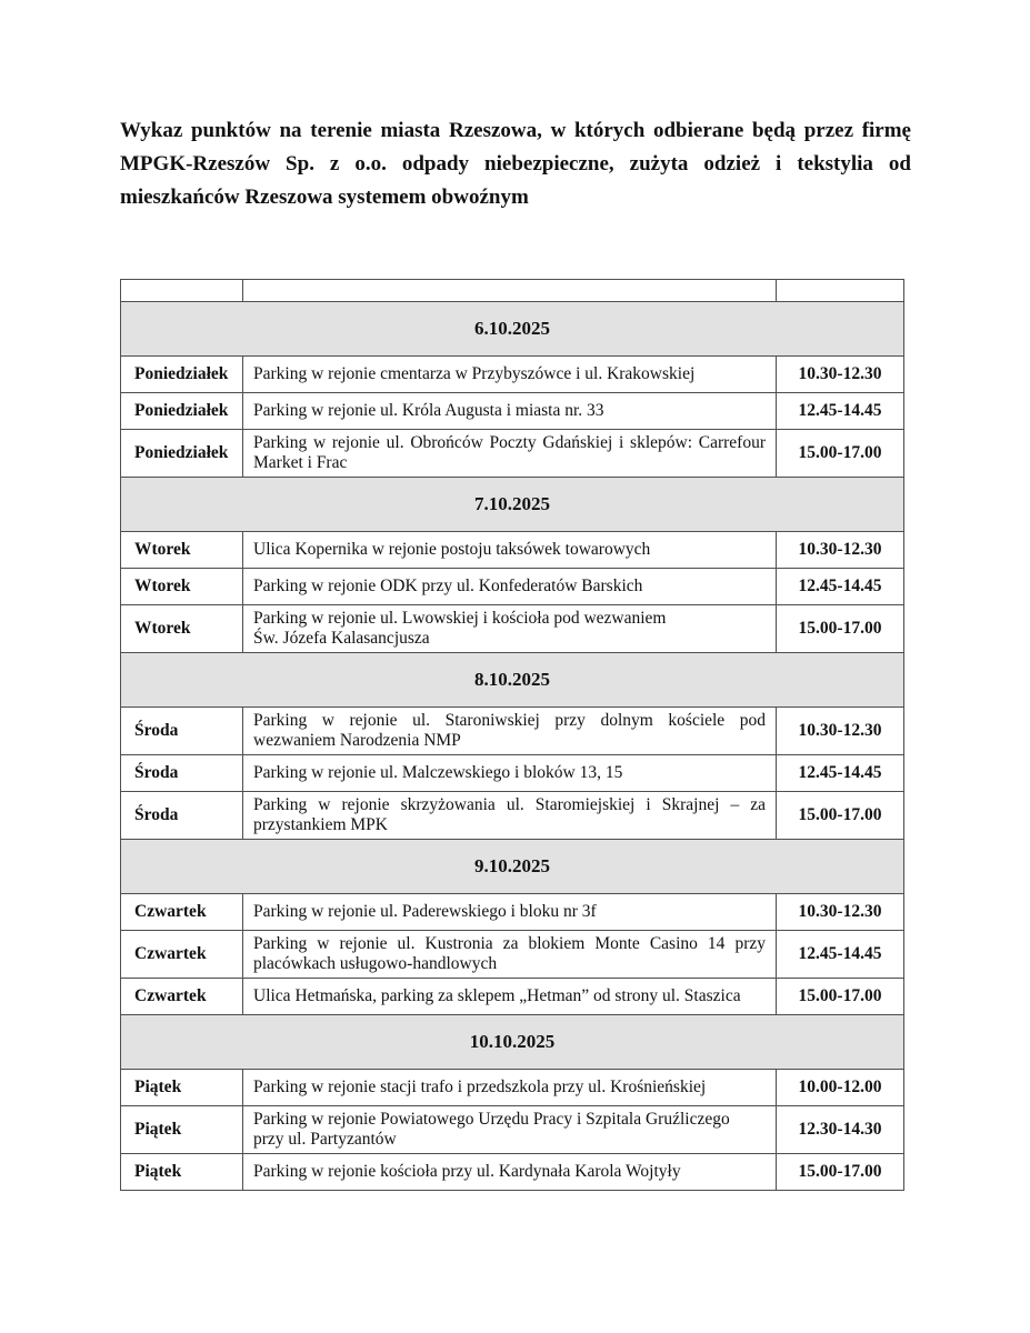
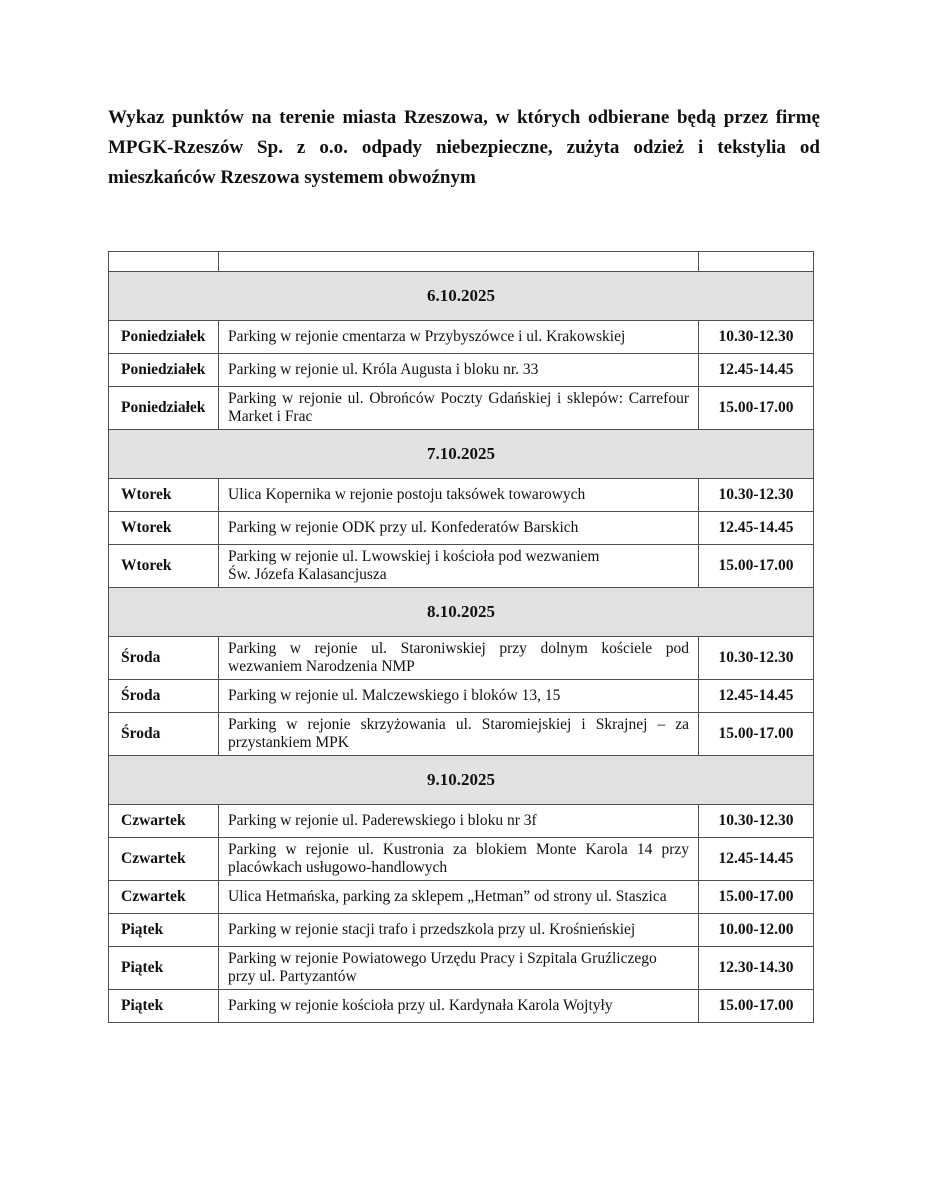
  Wykaz punktów na terenie miasta Rzeszowa, w których odbierane będą przez firmę MPGK-Rzeszów Sp. z o.o. odpady niebezpieczne, zużyta odzież i tekstylia od mieszkańców Rzeszowa systemem obwoźnym
  6.10.2025
  Poniedziałek	Parking w rejonie cmentarza w Przybyszówce i ul. Krakowskiej	10.30-12.30
- Poniedziałek	Parking w rejonie ul. Króla Augusta i miasta nr. 33	12.45-14.45
+ Poniedziałek	Parking w rejonie ul. Króla Augusta i bloku nr. 33	12.45-14.45
  Poniedziałek	Parking w rejonie ul. Obrońców Poczty Gdańskiej i sklepów: Carrefour Market i Frac	15.00-17.00
  7.10.2025
  Wtorek	Ulica Kopernika w rejonie postoju taksówek towarowych	10.30-12.30
  Wtorek	Parking w rejonie ODK przy ul. Konfederatów Barskich	12.45-14.45
  Wtorek	Parking w rejonie ul. Lwowskiej i kościoła pod wezwaniem Św. Józefa Kalasancjusza	15.00-17.00
  8.10.2025
  Środa	Parking w rejonie ul. Staroniwskiej przy dolnym kościele pod wezwaniem Narodzenia NMP	10.30-12.30
  Środa	Parking w rejonie ul. Malczewskiego i bloków 13, 15	12.45-14.45
  Środa	Parking w rejonie skrzyżowania ul. Staromiejskiej i Skrajnej – za przystankiem MPK	15.00-17.00
  9.10.2025
  Czwartek	Parking w rejonie ul. Paderewskiego i bloku nr 3f	10.30-12.30
- Czwartek	Parking w rejonie ul. Kustronia za blokiem Monte Casino 14 przy placówkach usługowo-handlowych	12.45-14.45
+ Czwartek	Parking w rejonie ul. Kustronia za blokiem Monte Karola 14 przy placówkach usługowo-handlowych	12.45-14.45
  Czwartek	Ulica Hetmańska, parking za sklepem „Hetman” od strony ul. Staszica	15.00-17.00
- 10.10.2025
  Piątek	Parking w rejonie stacji trafo i przedszkola przy ul. Krośnieńskiej	10.00-12.00
  Piątek	Parking w rejonie Powiatowego Urzędu Pracy i Szpitala Gruźliczego przy ul. Partyzantów	12.30-14.30
  Piątek	Parking w rejonie kościoła przy ul. Kardynała Karola Wojtyły	15.00-17.00
